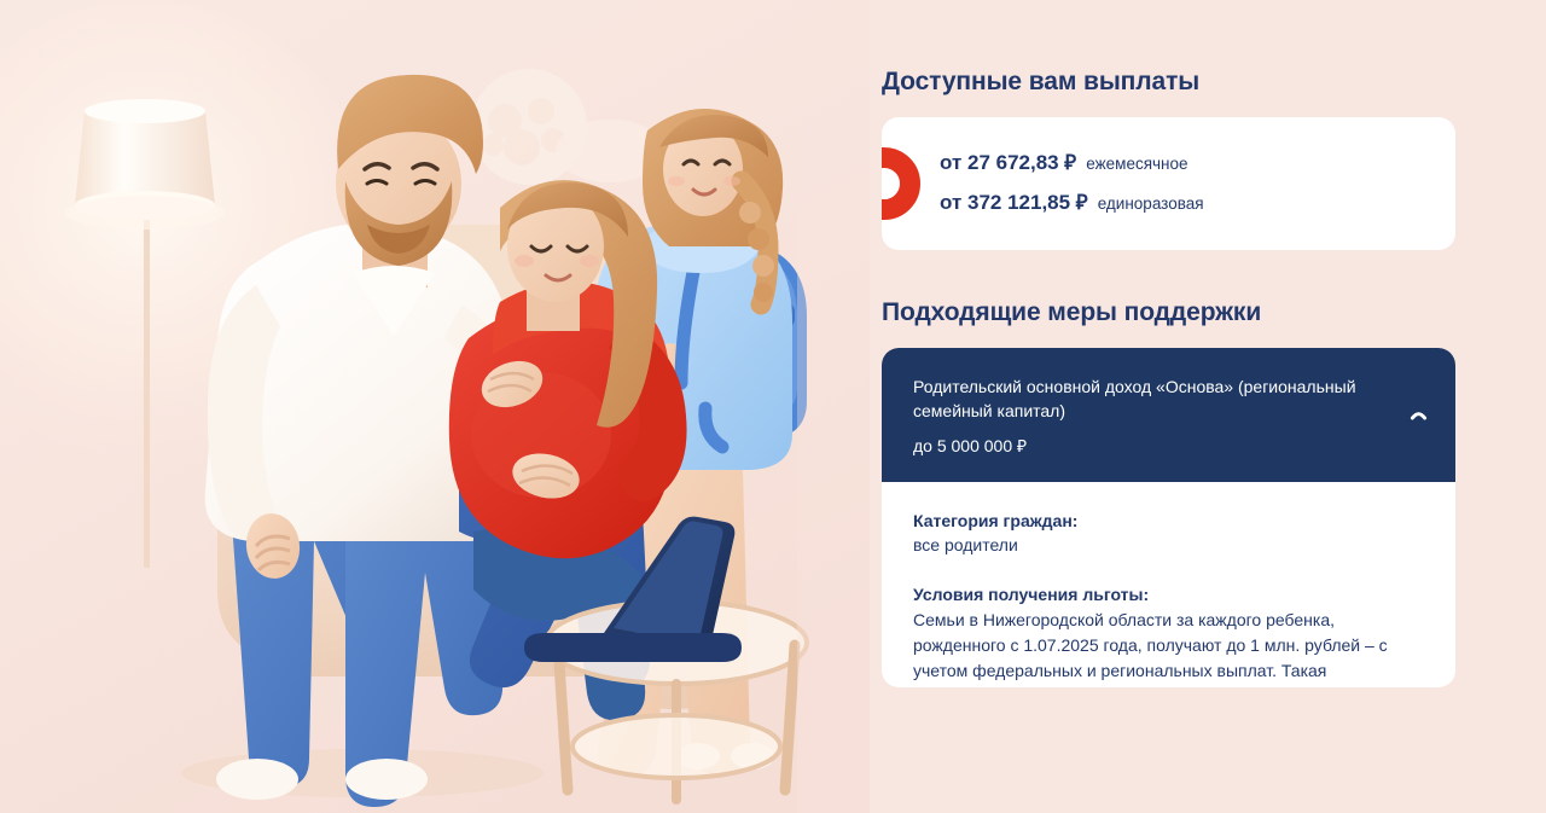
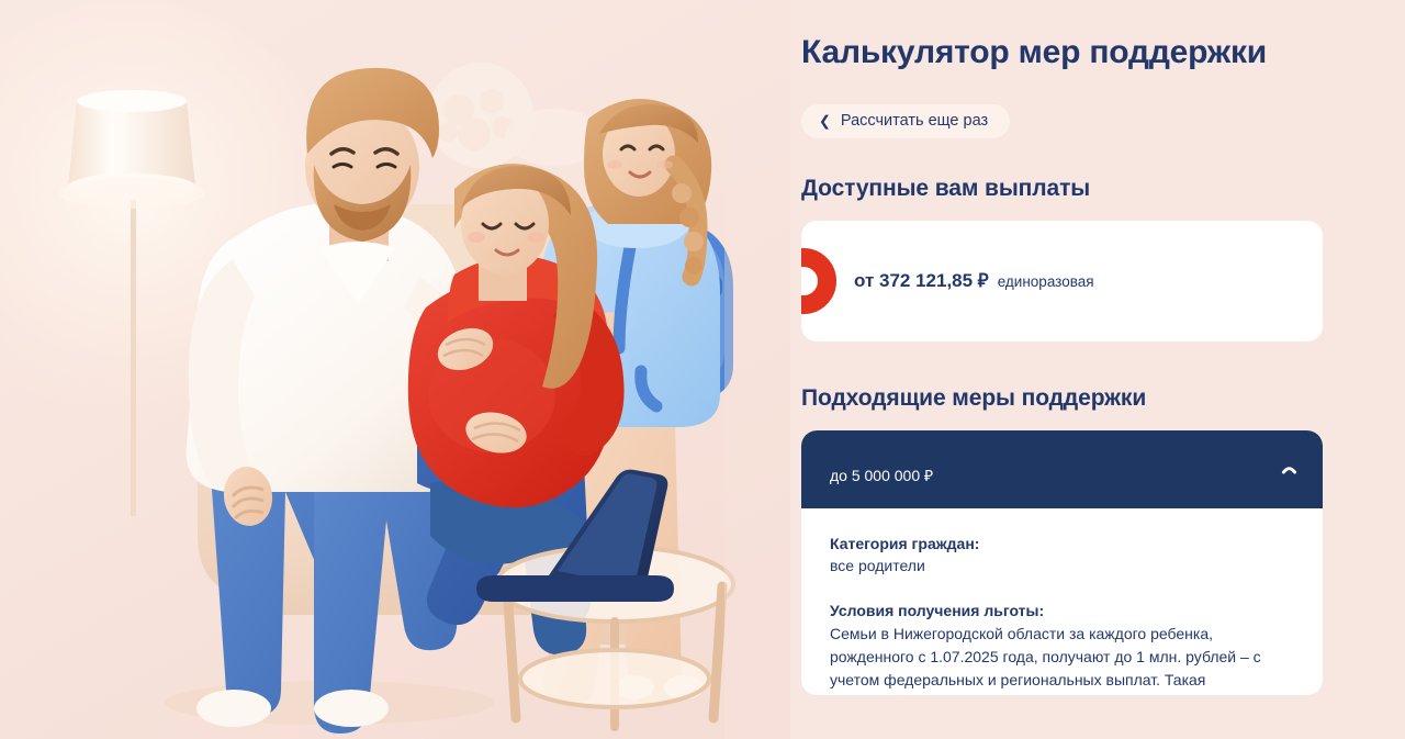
+ Калькулятор мер поддержки
+ ❮
+ Рассчитать еще раз
  Доступные вам выплаты
- от 27 672,83 ₽
- ежемесячное
  от 372 121,85 ₽
  единоразовая
  Подходящие меры поддержки
- Родительский основной доход «Основа» (региональный семейный капитал)
  до 5 000 000 ₽
  Категория граждан:
  все родители
  Условия получения льготы:
  Семьи в Нижегородской области за каждого ребенка, рожденного с 1.07.2025 года, получают до 1 млн. рублей – с учетом федеральных и региональных выплат. Такая
